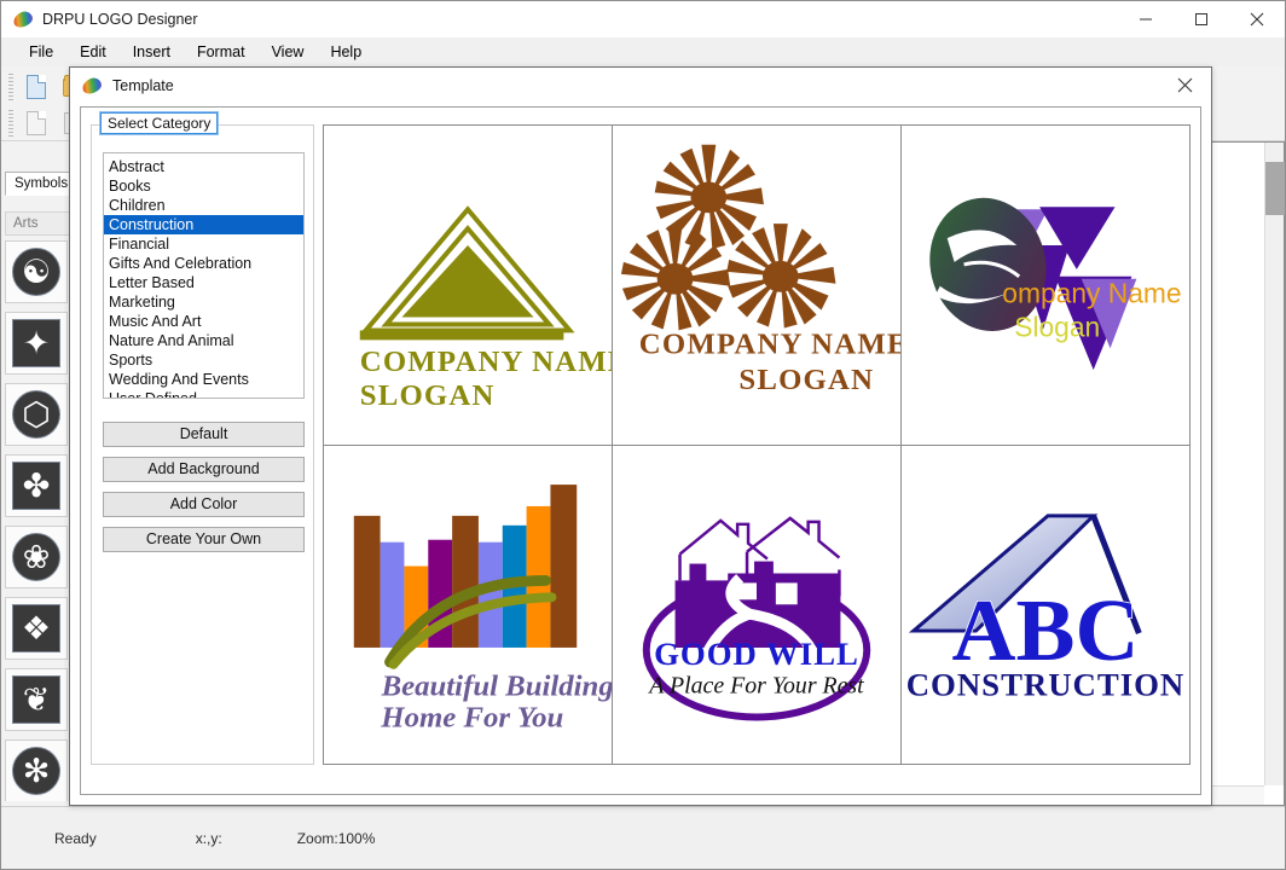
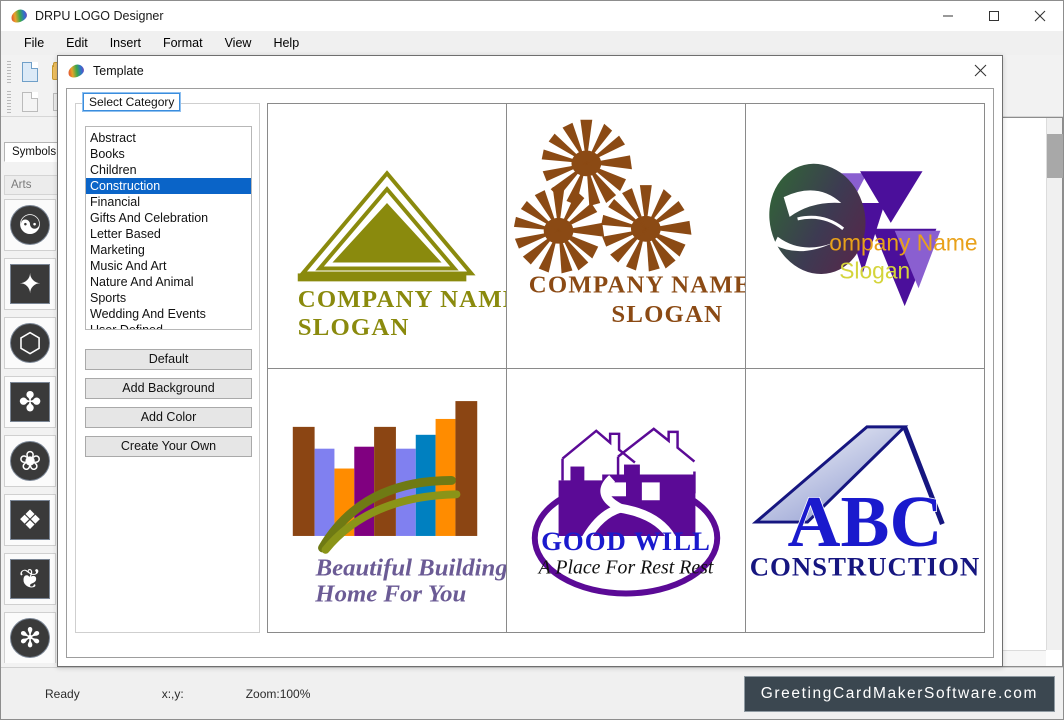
  DRPU LOGO Designer
  File
  Edit
  Insert
  Format
  View
  Help
  Symbols
  Arts
  ☯
  ✦
  ⬡
  ✤
  ❀
  ❖
  ❦
  ✻
  Ready
  x:,y:
  Zoom:100%
+ GreetingCardMakerSoftware.com
  Template
  Select Category
  Abstract
  Books
  Children
  Construction
  Financial
  Gifts And Celebration
  Letter Based
  Marketing
  Music And Art
  Nature And Animal
  Sports
  Wedding And Events
  Default
  Add Background
  Add Color
  Create Your Own
  COMPANY NAM
  SLOGAN
  COMPANY NAME
  SLOGAN
  ompany Name
  Slogan
  Beautiful Building
  Home For You
  GOOD WILL
- A Place For Your Rest
+ A Place For Rest Rest
  ABC
  CONSTRUCTION
